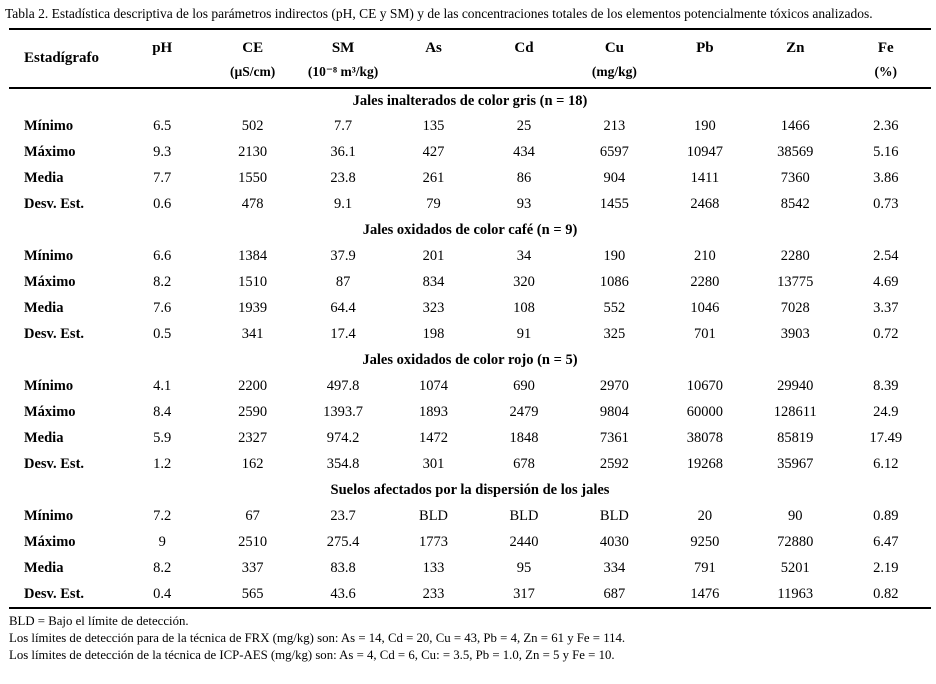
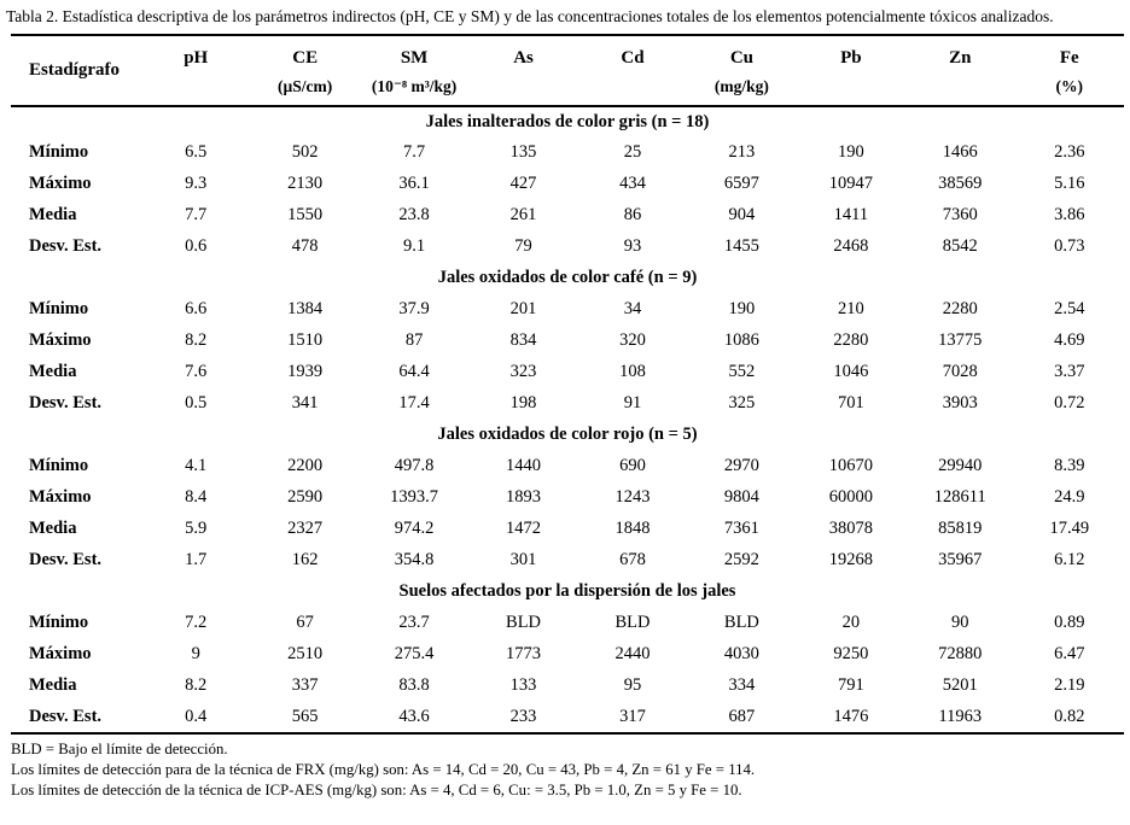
  Tabla 2. Estadística descriptiva de los parámetros indirectos (pH, CE y SM) y de las concentraciones totales de los elementos potencialmente tóxicos analizados.
  Estadígrafo	pH	CE	SM	As	Cd	Cu	Pb	Zn	Fe
  	(µS/cm)	(10⁻⁸ m³/kg)			(mg/kg)			(%)
  Jales inalterados de color gris (n = 18)
  Mínimo	6.5	502	7.7	135	25	213	190	1466	2.36
  Máximo	9.3	2130	36.1	427	434	6597	10947	38569	5.16
  Media	7.7	1550	23.8	261	86	904	1411	7360	3.86
  Desv. Est.	0.6	478	9.1	79	93	1455	2468	8542	0.73
  Jales oxidados de color café (n = 9)
  Mínimo	6.6	1384	37.9	201	34	190	210	2280	2.54
  Máximo	8.2	1510	87	834	320	1086	2280	13775	4.69
  Media	7.6	1939	64.4	323	108	552	1046	7028	3.37
  Desv. Est.	0.5	341	17.4	198	91	325	701	3903	0.72
  Jales oxidados de color rojo (n = 5)
- Mínimo	4.1	2200	497.8	1074	690	2970	10670	29940	8.39
+ Mínimo	4.1	2200	497.8	1440	690	2970	10670	29940	8.39
- Máximo	8.4	2590	1393.7	1893	2479	9804	60000	128611	24.9
+ Máximo	8.4	2590	1393.7	1893	1243	9804	60000	128611	24.9
  Media	5.9	2327	974.2	1472	1848	7361	38078	85819	17.49
- Desv. Est.	1.2	162	354.8	301	678	2592	19268	35967	6.12
+ Desv. Est.	1.7	162	354.8	301	678	2592	19268	35967	6.12
  Suelos afectados por la dispersión de los jales
  Mínimo	7.2	67	23.7	BLD	BLD	BLD	20	90	0.89
  Máximo	9	2510	275.4	1773	2440	4030	9250	72880	6.47
  Media	8.2	337	83.8	133	95	334	791	5201	2.19
  Desv. Est.	0.4	565	43.6	233	317	687	1476	11963	0.82
  BLD = Bajo el límite de detección.
  Los límites de detección para de la técnica de FRX (mg/kg) son: As = 14, Cd = 20, Cu = 43, Pb = 4, Zn = 61 y Fe = 114.
  Los límites de detección de la técnica de ICP-AES (mg/kg) son: As = 4, Cd = 6, Cu: = 3.5, Pb = 1.0, Zn = 5 y Fe = 10.
